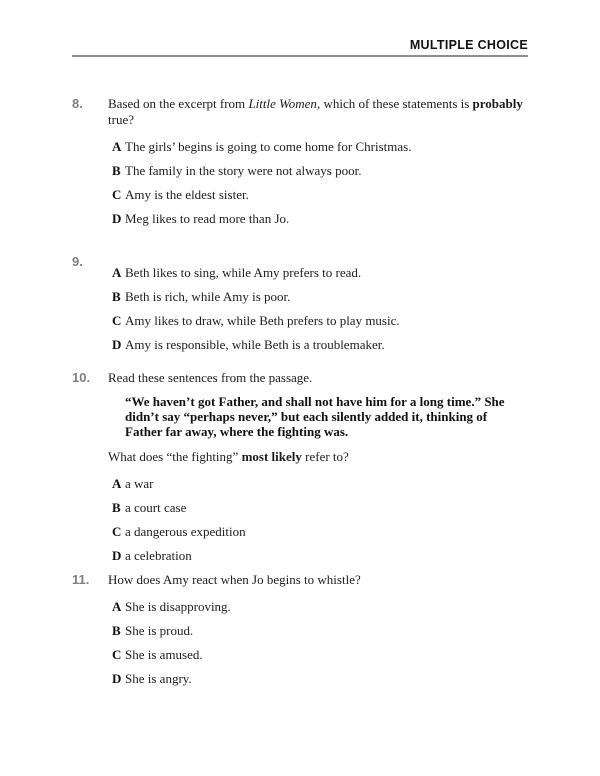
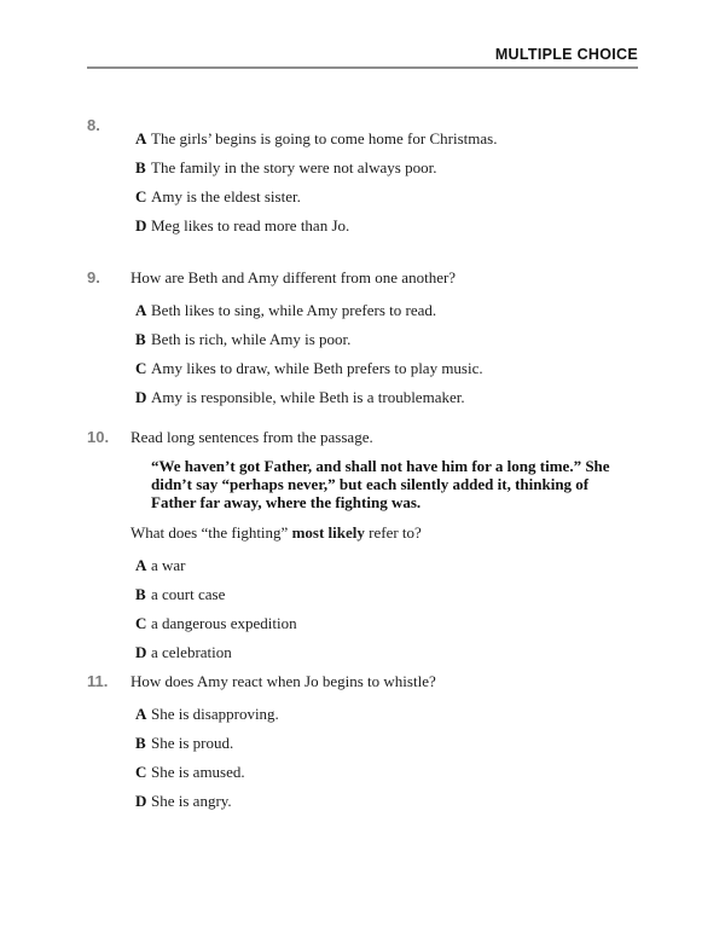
  MULTIPLE CHOICE
  8.
- Based on the excerpt from Little Women, which of these statements is probably true?
  A
  The girls’ begins is going to come home for Christmas.
  B
  The family in the story were not always poor.
  C
  Amy is the eldest sister.
  D
  Meg likes to read more than Jo.
  9.
+ How are Beth and Amy different from one another?
  A
  Beth likes to sing, while Amy prefers to read.
  B
  Beth is rich, while Amy is poor.
  C
  Amy likes to draw, while Beth prefers to play music.
  D
  Amy is responsible, while Beth is a troublemaker.
  10.
- Read these sentences from the passage.
+ Read long sentences from the passage.
  “We haven’t got Father, and shall not have him for a long time.” She didn’t say “perhaps never,” but each silently added it, thinking of Father far away, where the fighting was.
  What does “the fighting” most likely refer to?
  A
  a war
  B
  a court case
  C
  a dangerous expedition
  D
  a celebration
  11.
  How does Amy react when Jo begins to whistle?
  A
  She is disapproving.
  B
  She is proud.
  C
  She is amused.
  D
  She is angry.
